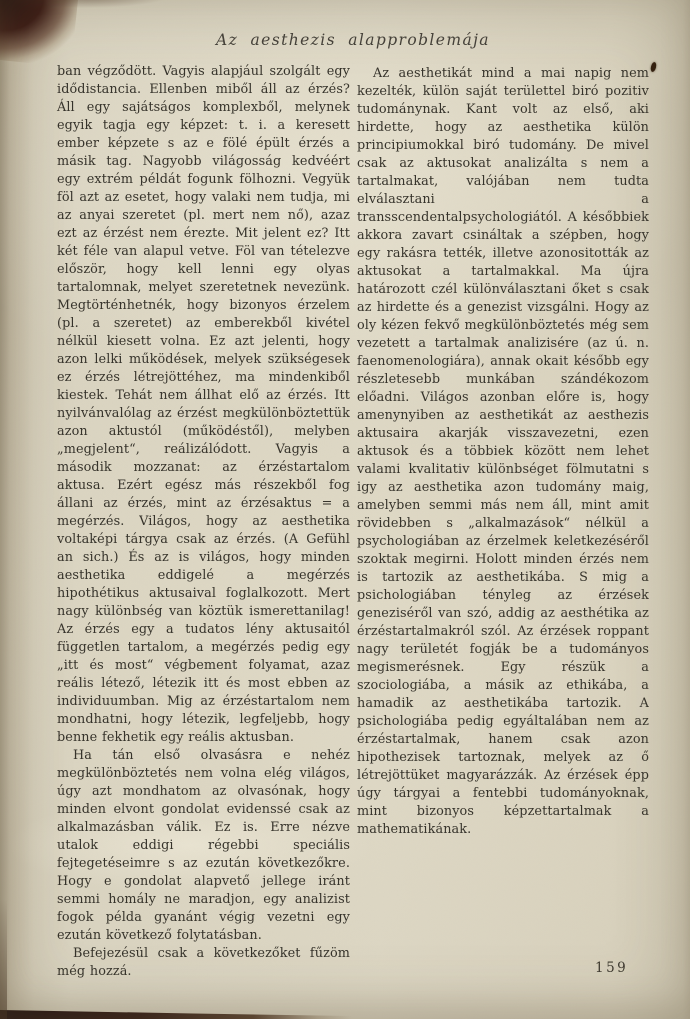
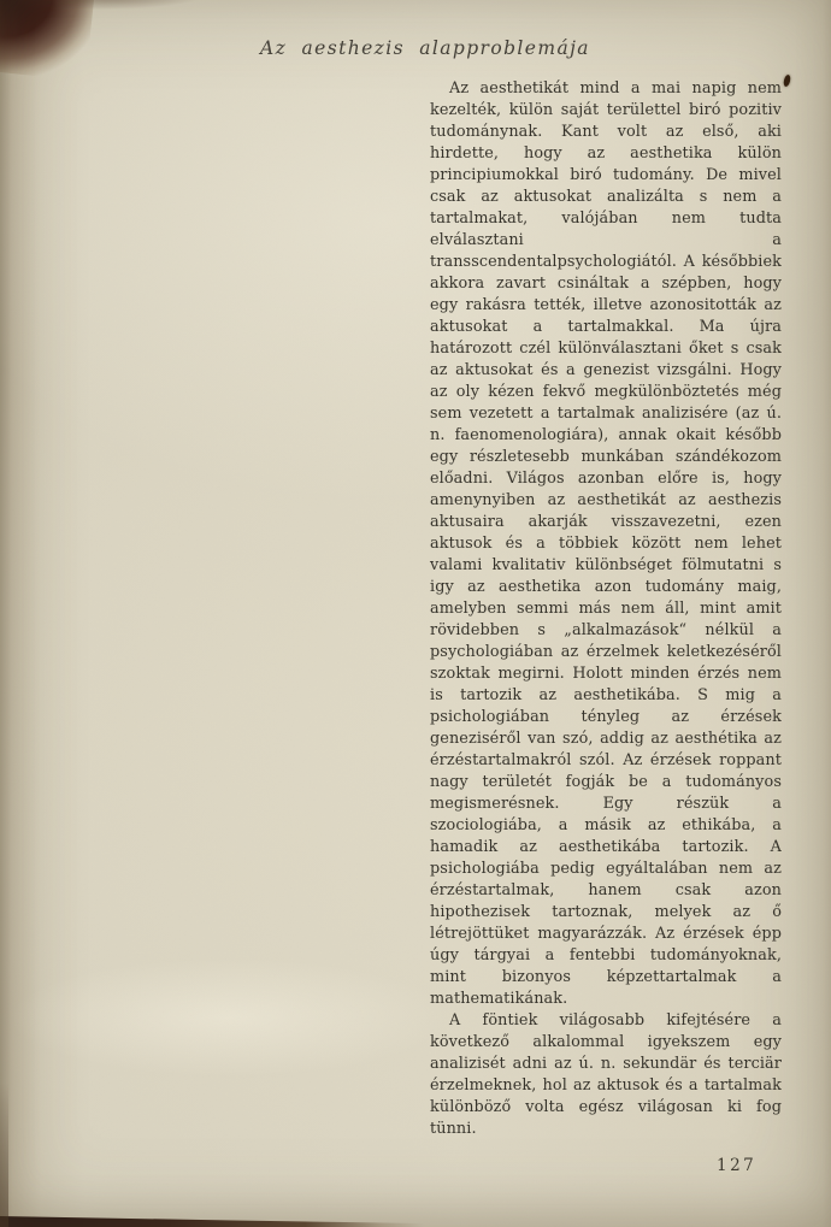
  Az aesthezis alapproblemája
- ban végződött. Vagyis alapjául szolgált egy idődistancia. Ellenben miből áll az érzés? Áll egy sajátságos komplexből, melynek egyik tagja egy képzet: t. i. a keresett ember képzete s az e fölé épült érzés a másik tag. Nagyobb világosság kedvéért egy extrém példát fogunk fölhozni. Vegyük föl azt az esetet, hogy valaki nem tudja, mi az anyai szeretet (pl. mert nem nő), azaz ezt az érzést nem érezte. Mit jelent ez? Itt két féle van alapul vetve. Föl van tételezve először, hogy kell lenni egy olyas tartalomnak, melyet szeretetnek nevezünk. Megtörténhetnék, hogy bizonyos érzelem (pl. a szeretet) az emberekből kivétel nélkül kiesett volna. Ez azt jelenti, hogy azon lelki működések, melyek szükségesek ez érzés létrejöttéhez, ma mindenkiből kiestek. Tehát nem állhat elő az érzés. Itt nyilvánvalólag az érzést megkülönböztettük azon aktustól (működéstől), melyben „megjelent“, reálizálódott. Vagyis a második mozzanat: az érzéstartalom aktusa. Ezért egész más részekből fog állani az érzés, mint az érzésaktus = a megérzés. Világos, hogy az aesthetika voltaképi tárgya csak az érzés. (A Gefühl an sich.) És az is világos, hogy minden aesthetika eddigelé a megérzés hipothétikus aktusaival foglalkozott. Mert nagy különbség van köztük ismerettanilag! Az érzés egy a tudatos lény aktusaitól független tartalom, a megérzés pedig egy „itt és most“ végbement folyamat, azaz reális létező, létezik itt és most ebben az individuumban. Mig az érzéstartalom nem mondhatni, hogy létezik, legfeljebb, hogy benne fekhetik egy reális aktusban.
- Ha tán első olvasásra e nehéz megkülönböztetés nem volna elég világos, úgy azt mondhatom az olvasónak, hogy minden elvont gondolat evidenssé csak az alkalmazásban válik. Ez is. Erre nézve utalok eddigi régebbi speciális fejtegetéseimre s az ezután következőkre. Hogy e gondolat alapvető jellege iránt semmi homály ne maradjon, egy analizist fogok példa gyanánt végig vezetni egy ezután következő folytatásban.
- Befejezésül csak a következőket fűzöm még hozzá.
- Az aesthetikát mind a mai napig nem kezelték, külön saját területtel biró pozitiv tudománynak. Kant volt az első, aki hirdette, hogy az aesthetika külön principiumokkal biró tudomány. De mivel csak az aktusokat analizálta s nem a tartalmakat, valójában nem tudta elválasztani a transscendentalpsychologiától. A későbbiek akkora zavart csináltak a szépben, hogy egy rakásra tették, illetve azonositották az aktusokat a tartalmakkal. Ma újra határozott czél különválasztani őket s csak az hirdette és a genezist vizsgálni. Hogy az oly kézen fekvő megkülönböztetés még sem vezetett a tartalmak analizisére (az ú. n. faenomenologiára), annak okait később egy részletesebb munkában szándékozom előadni. Világos azonban előre is, hogy amenynyiben az aesthetikát az aesthezis aktusaira akarják visszavezetni, ezen aktusok és a többiek között nem lehet valami kvalitativ különbséget fölmutatni s igy az aesthetika azon tudomány maig, amelyben semmi más nem áll, mint amit rövidebben s „alkalmazások“ nélkül a psychologiában az érzelmek keletkezéséről szoktak megirni. Holott minden érzés nem is tartozik az aesthetikába. S mig a psichologiában tényleg az érzések geneziséről van szó, addig az aesthétika az érzéstartalmakról szól. Az érzések roppant nagy területét fogják be a tudományos megismerésnek. Egy részük a szociologiába, a másik az ethikába, a hamadik az aesthetikába tartozik. A psichologiába pedig egyáltalában nem az érzéstartalmak, hanem csak azon hipothezisek tartoznak, melyek az ő létrejöttüket magyarázzák. Az érzések épp úgy tárgyai a fentebbi tudományoknak, mint bizonyos képzettartalmak a mathematikának.
+ Az aesthetikát mind a mai napig nem kezelték, külön saját területtel biró pozitiv tudománynak. Kant volt az első, aki hirdette, hogy az aesthetika külön principiumokkal biró tudomány. De mivel csak az aktusokat analizálta s nem a tartalmakat, valójában nem tudta elválasztani a transscendentalpsychologiától. A későbbiek akkora zavart csináltak a szépben, hogy egy rakásra tették, illetve azonositották az aktusokat a tartalmakkal. Ma újra határozott czél különválasztani őket s csak az aktusokat és a genezist vizsgálni. Hogy az oly kézen fekvő megkülönböztetés még sem vezetett a tartalmak analizisére (az ú. n. faenomenologiára), annak okait később egy részletesebb munkában szándékozom előadni. Világos azonban előre is, hogy amenynyiben az aesthetikát az aesthezis aktusaira akarják visszavezetni, ezen aktusok és a többiek között nem lehet valami kvalitativ különbséget fölmutatni s igy az aesthetika azon tudomány maig, amelyben semmi más nem áll, mint amit rövidebben s „alkalmazások“ nélkül a psychologiában az érzelmek keletkezéséről szoktak megirni. Holott minden érzés nem is tartozik az aesthetikába. S mig a psichologiában tényleg az érzések geneziséről van szó, addig az aesthétika az érzéstartalmakról szól. Az érzések roppant nagy területét fogják be a tudományos megismerésnek. Egy részük a szociologiába, a másik az ethikába, a hamadik az aesthetikába tartozik. A psichologiába pedig egyáltalában nem az érzéstartalmak, hanem csak azon hipothezisek tartoznak, melyek az ő létrejöttüket magyarázzák. Az érzések épp úgy tárgyai a fentebbi tudományoknak, mint bizonyos képzettartalmak a mathematikának.
+ A föntiek világosabb kifejtésére a következő alkalommal igyekszem egy analizisét adni az ú. n. sekundär és terciär érzelmeknek, hol az aktusok és a tartalmak különböző volta egész világosan ki fog tünni.
- 159
+ 127
